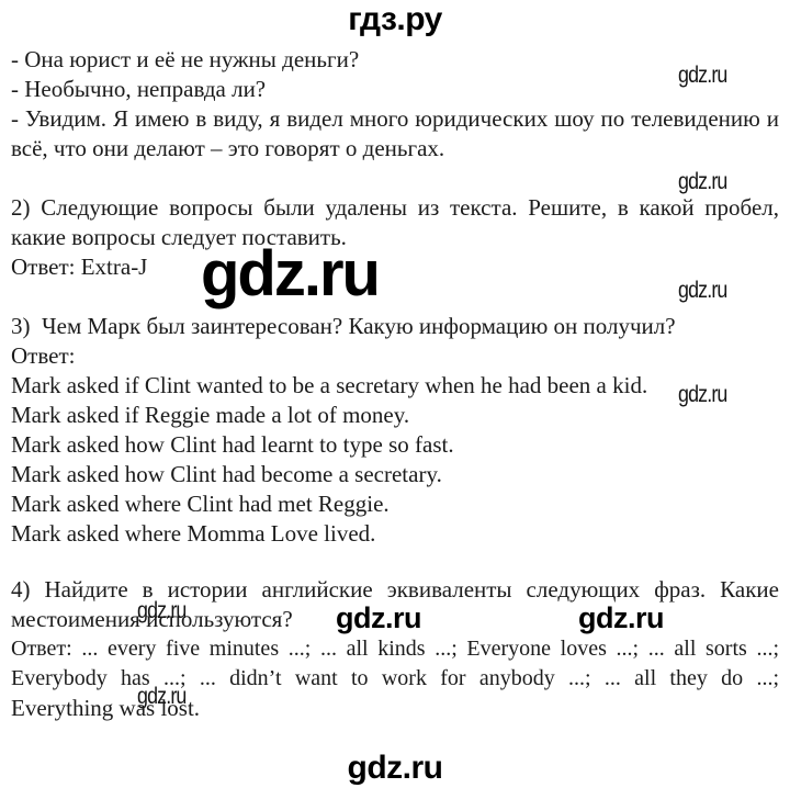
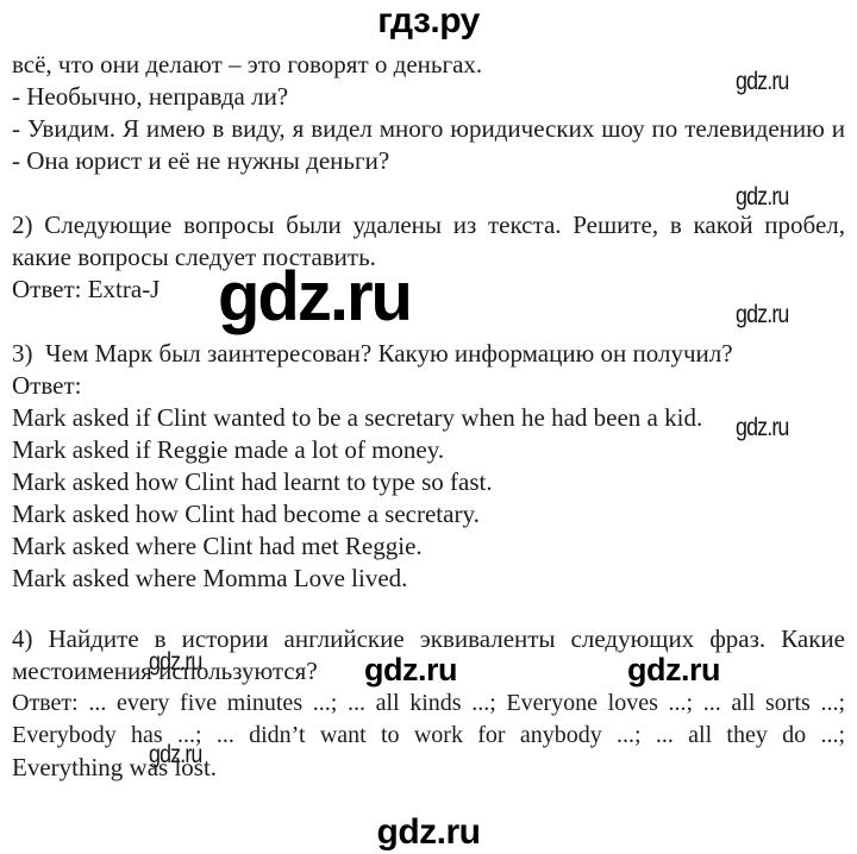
  гдз.ру
- - Она юрист и её не нужны деньги?
+ всё, что они делают – это говорят о деньгах.
  - Необычно, неправда ли?
  - Увидим. Я имею в виду, я видел много юридических шоу по телевидению и
- всё, что они делают – это говорят о деньгах.
+ - Она юрист и её не нужны деньги?
  2) Следующие вопросы были удалены из текста. Решите, в какой пробел,
  какие вопросы следует поставить.
  Ответ: Extra-J
  3) Чем Марк был заинтересован? Какую информацию он получил?
  Ответ:
  Mark asked if Clint wanted to be a secretary when he had been a kid.
  Mark asked if Reggie made a lot of money.
  Mark asked how Clint had learnt to type so fast.
  Mark asked how Clint had become a secretary.
  Mark asked where Clint had met Reggie.
  Mark asked where Momma Love lived.
  4) Найдите в истории английские эквиваленты следующих фраз. Какие
  местоимения используются?
  Ответ: ... every five minutes ...; ... all kinds ...; Everyone loves ...; ... all sorts ...;
  Everybody has ...; ... didn’t want to work for anybody ...; ... all they do ...;
  Everything was lost.
  gdz.ru
  gdz.ru
  gdz.ru
  gdz.ru
  gdz.ru
  gdz.ru
  gdz.ru
  gdz.ru
  gdz.ru
  gdz.ru
